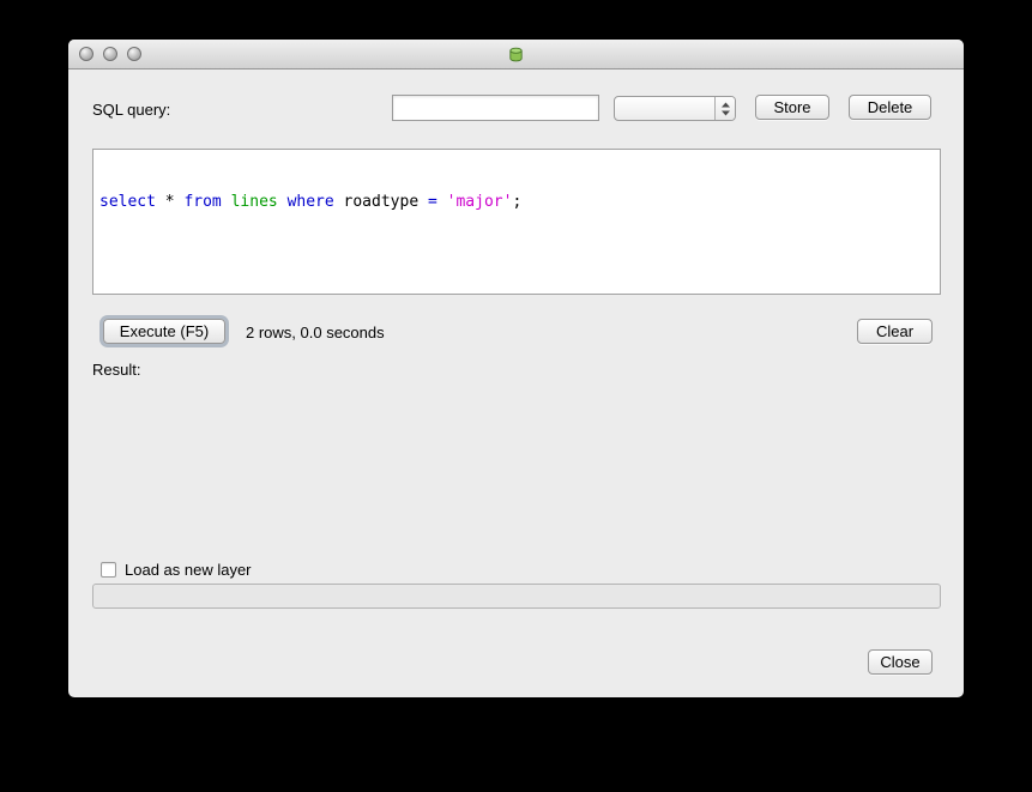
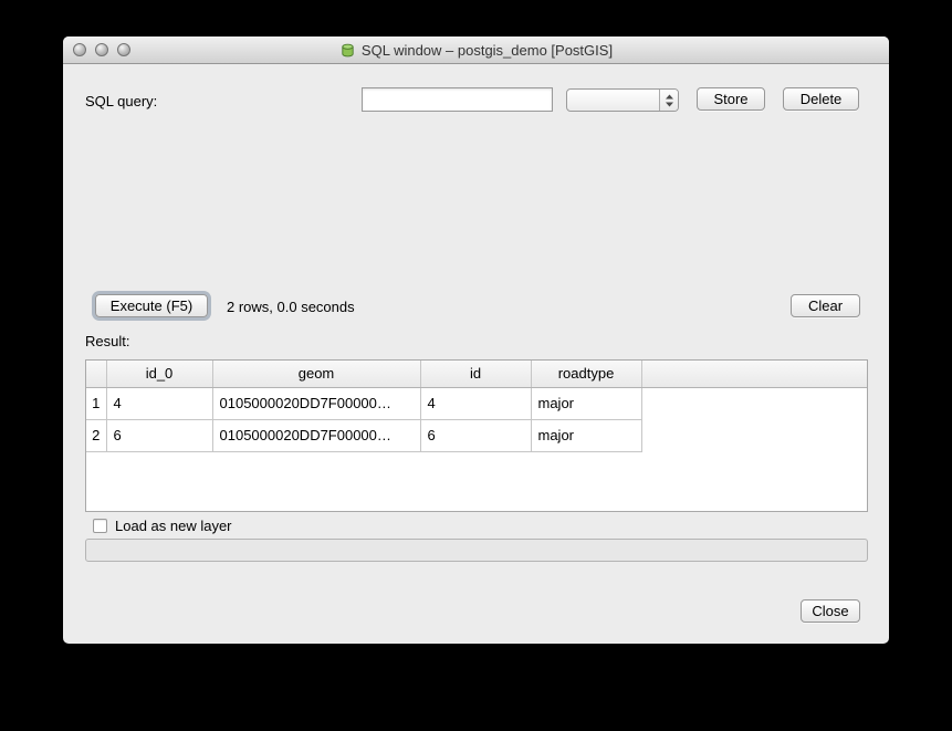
+ SQL window – postgis_demo [PostGIS]
  SQL query:
  Store
  Delete
- select * from lines where roadtype = 'major';
  Execute (F5)
  2 rows, 0.0 seconds
  Clear
  Result:
+ 	id_0	geom	id	roadtype
+ 1	4	0105000020DD7F00000…	4	major
+ 2	6	0105000020DD7F00000…	6	major
  Load as new layer
  Close
